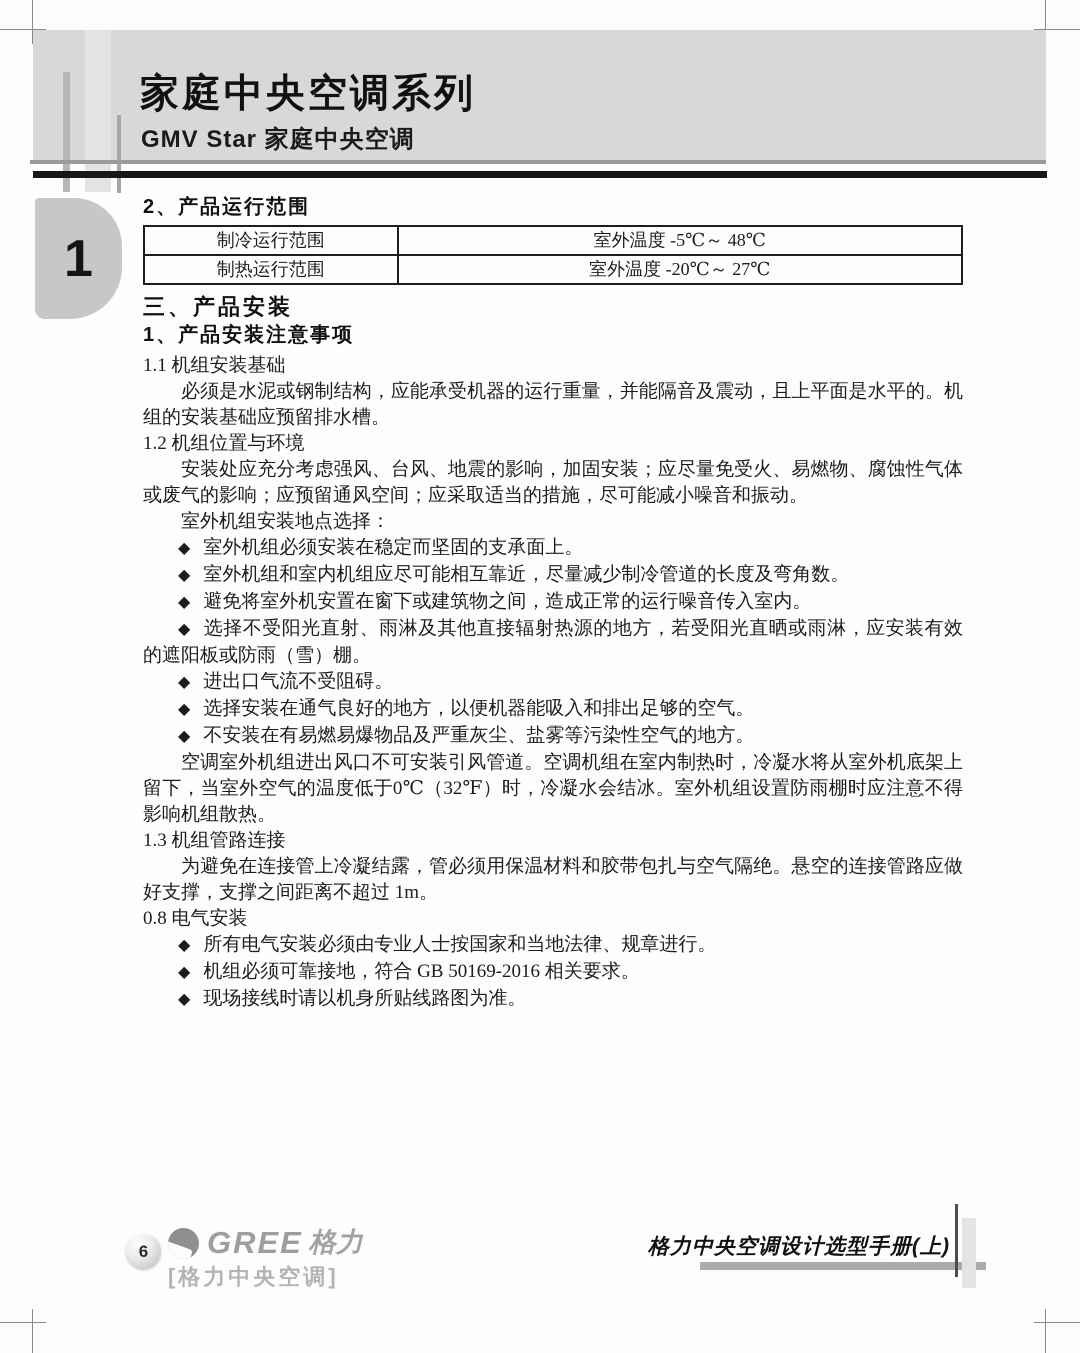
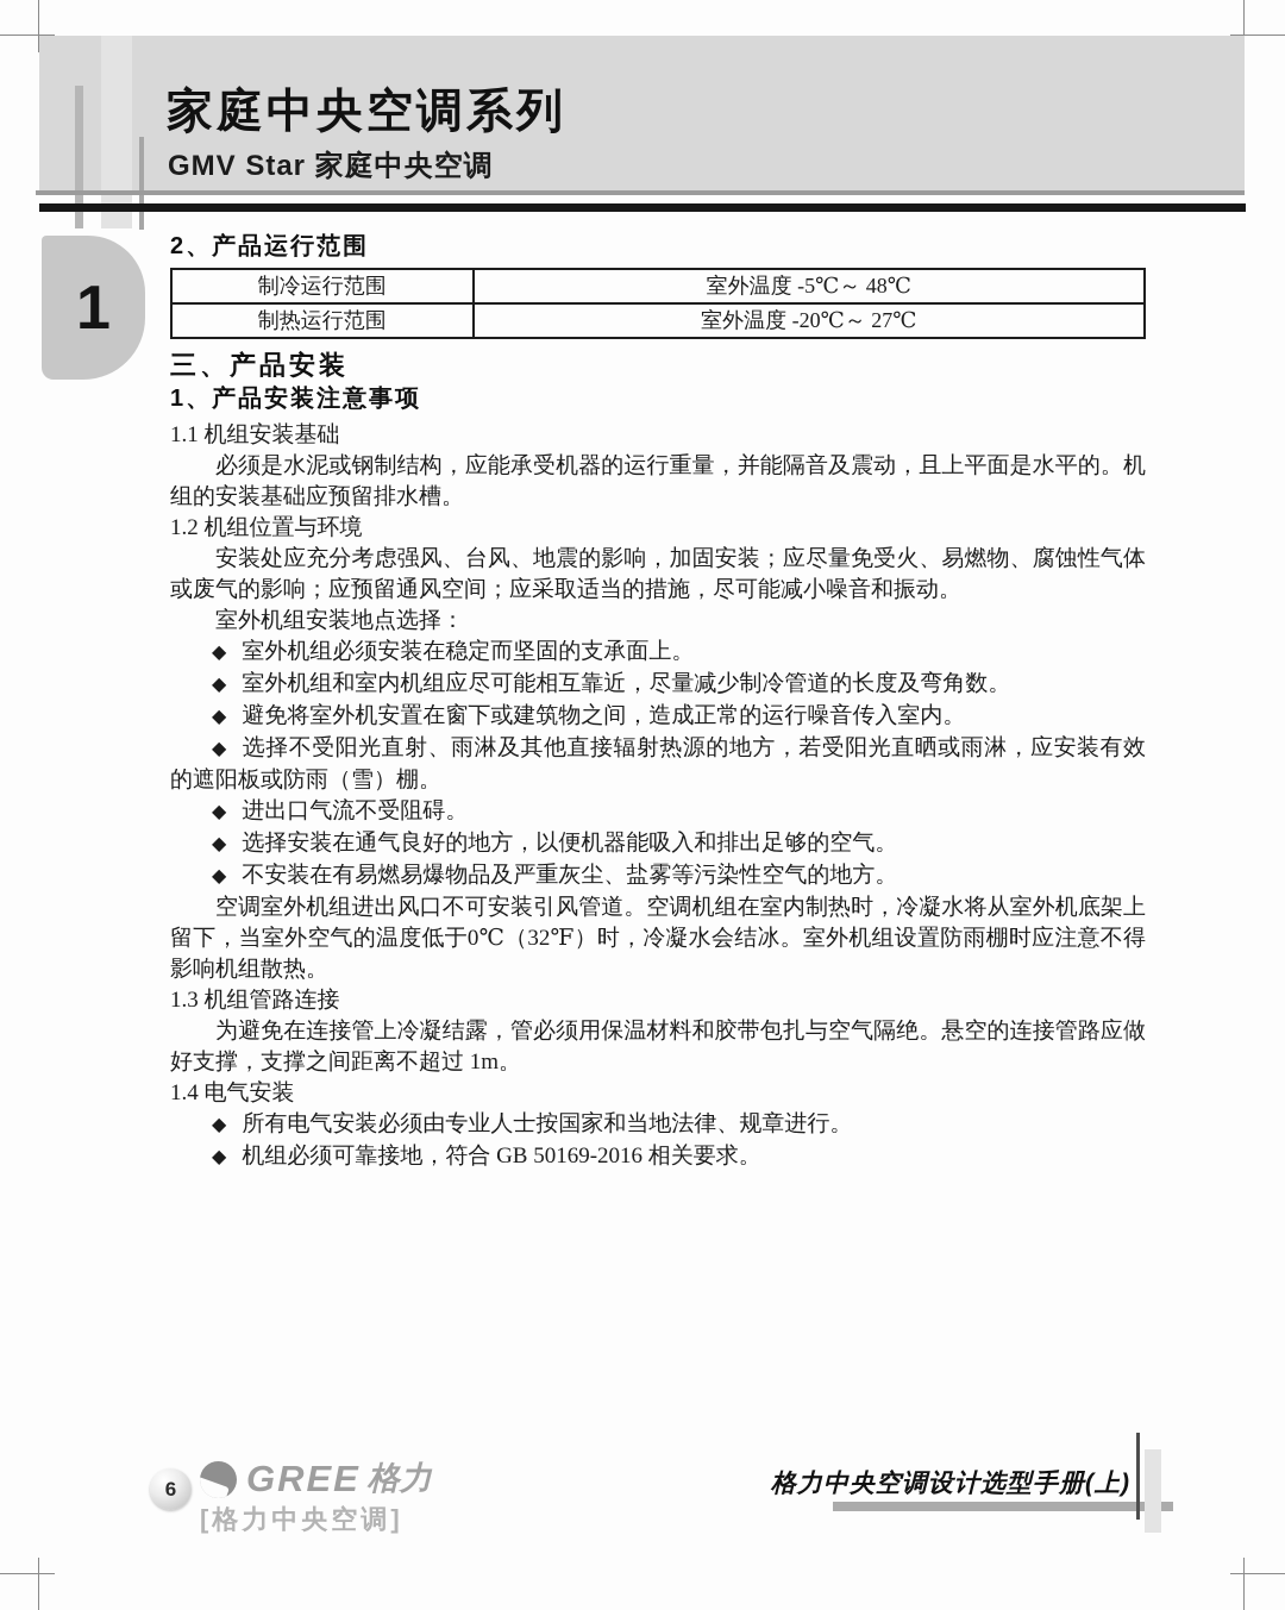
  家庭中央空调系列
  GMV Star 家庭中央空调
  1
  2、产品运行范围
  制冷运行范围	室外温度 -5℃～ 48℃
  制热运行范围	室外温度 -20℃～ 27℃
  三、产品安装
  1、产品安装注意事项
  1.1 机组安装基础
  必须是水泥或钢制结构，应能承受机器的运行重量，并能隔音及震动，且上平面是水平的。机组的安装基础应预留排水槽。
  1.2 机组位置与环境
  安装处应充分考虑强风、台风、地震的影响，加固安装；应尽量免受火、易燃物、腐蚀性气体或废气的影响；应预留通风空间；应采取适当的措施，尽可能减小噪音和振动。
  室外机组安装地点选择：
  ◆ 室外机组必须安装在稳定而坚固的支承面上。
  ◆ 室外机组和室内机组应尽可能相互靠近，尽量减少制冷管道的长度及弯角数。
  ◆ 避免将室外机安置在窗下或建筑物之间，造成正常的运行噪音传入室内。
  ◆ 选择不受阳光直射、雨淋及其他直接辐射热源的地方，若受阳光直晒或雨淋，应安装有效的遮阳板或防雨（雪）棚。
  ◆ 进出口气流不受阻碍。
  ◆ 选择安装在通气良好的地方，以便机器能吸入和排出足够的空气。
  ◆ 不安装在有易燃易爆物品及严重灰尘、盐雾等污染性空气的地方。
  空调室外机组进出风口不可安装引风管道。空调机组在室内制热时，冷凝水将从室外机底架上留下，当室外空气的温度低于0℃（32℉）时，冷凝水会结冰。室外机组设置防雨棚时应注意不得影响机组散热。
  1.3 机组管路连接
  为避免在连接管上冷凝结露，管必须用保温材料和胶带包扎与空气隔绝。悬空的连接管路应做好支撑，支撑之间距离不超过 1m。
- 0.8 电气安装
+ 1.4 电气安装
  ◆ 所有电气安装必须由专业人士按国家和当地法律、规章进行。
  ◆ 机组必须可靠接地，符合 GB 50169-2016 相关要求。
- ◆ 现场接线时请以机身所贴线路图为准。
  6
  GREE
  格力
  [格力中央空调]
  格力中央空调设计选型手册(上)
